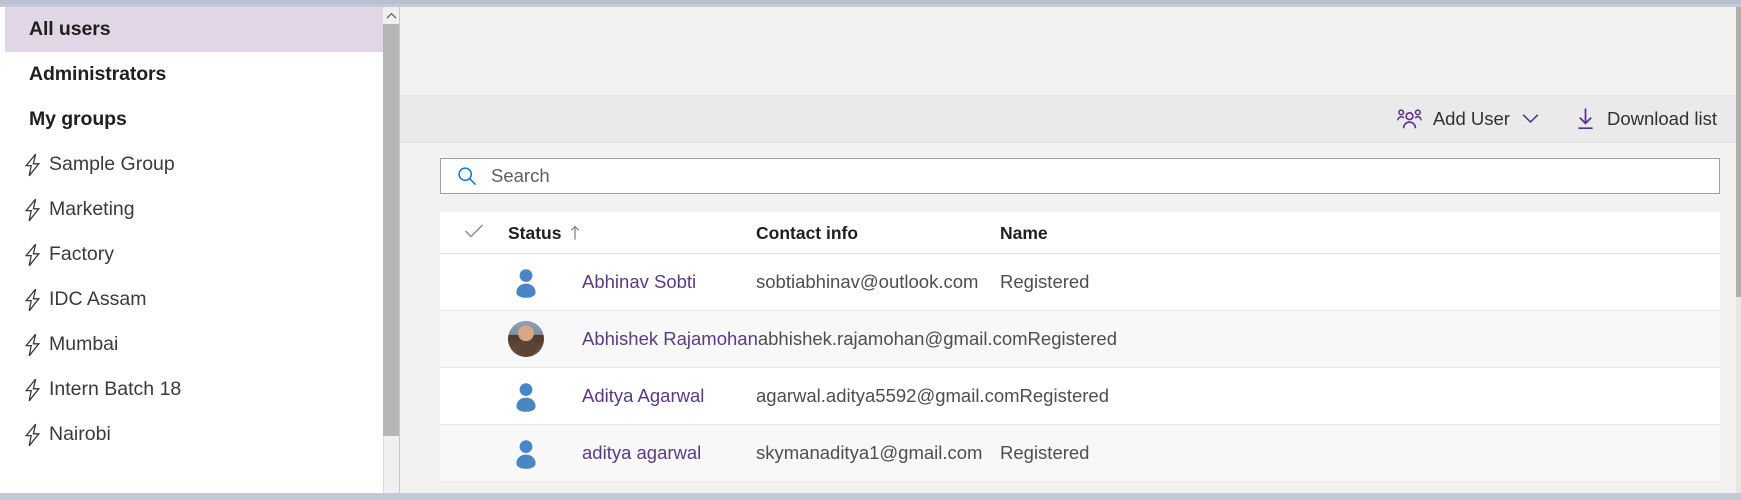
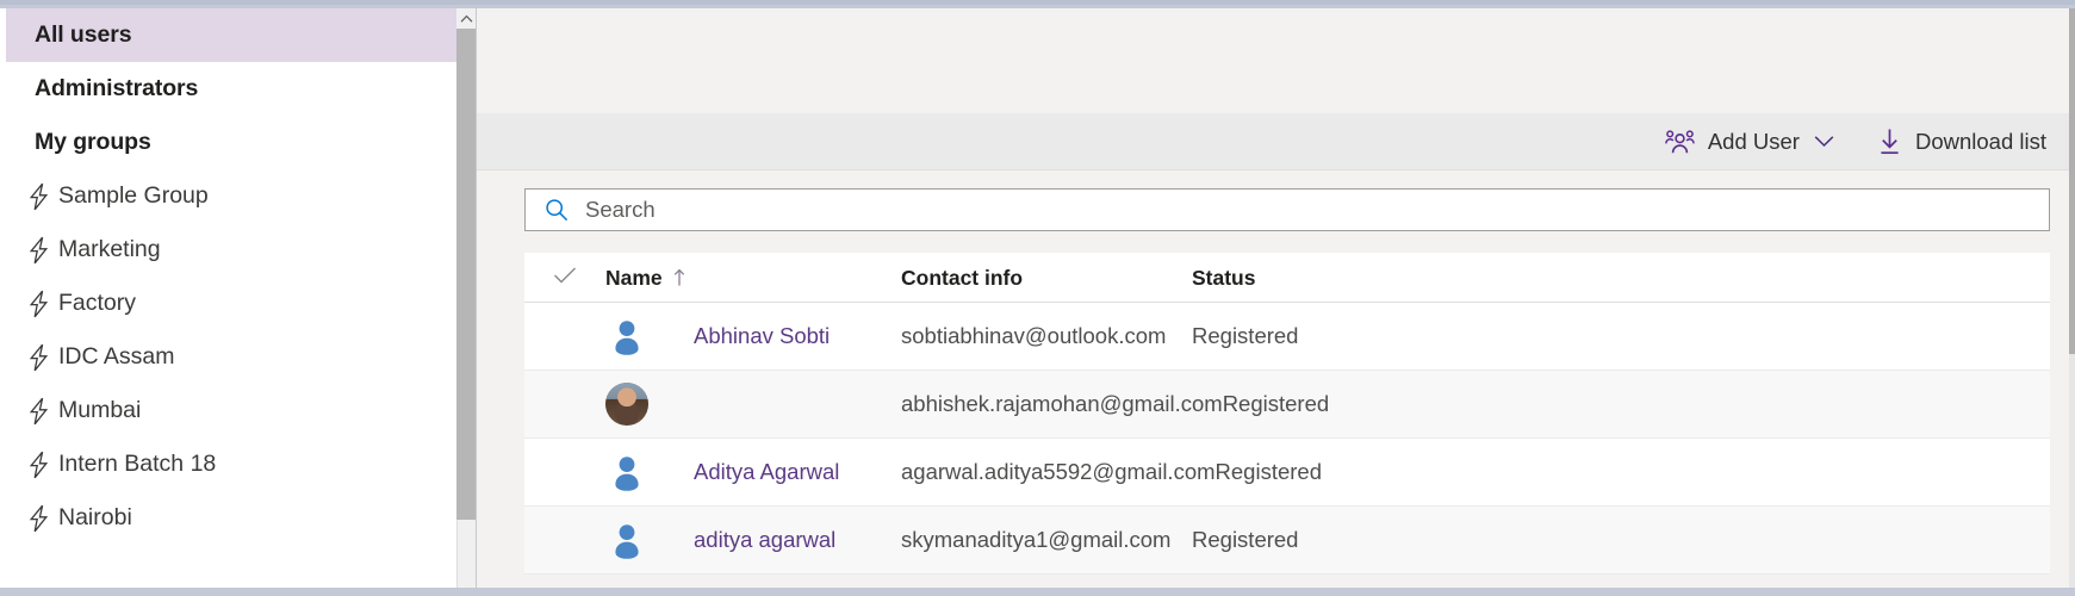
  All users
  Administrators
  My groups
  Sample Group
  Marketing
  Factory
  IDC Assam
  Mumbai
  Intern Batch 18
  Nairobi
  Add User
  Download list
  Search
- Status
+ Name
  Contact info
- Name
+ Status
  Abhinav Sobti
  sobtiabhinav@outlook.com
  Registered
- Abhishek Rajamohan
  abhishek.rajamohan@gmail.com
  Registered
  Aditya Agarwal
  agarwal.aditya5592@gmail.com
  Registered
  aditya agarwal
  skymanaditya1@gmail.com
  Registered
